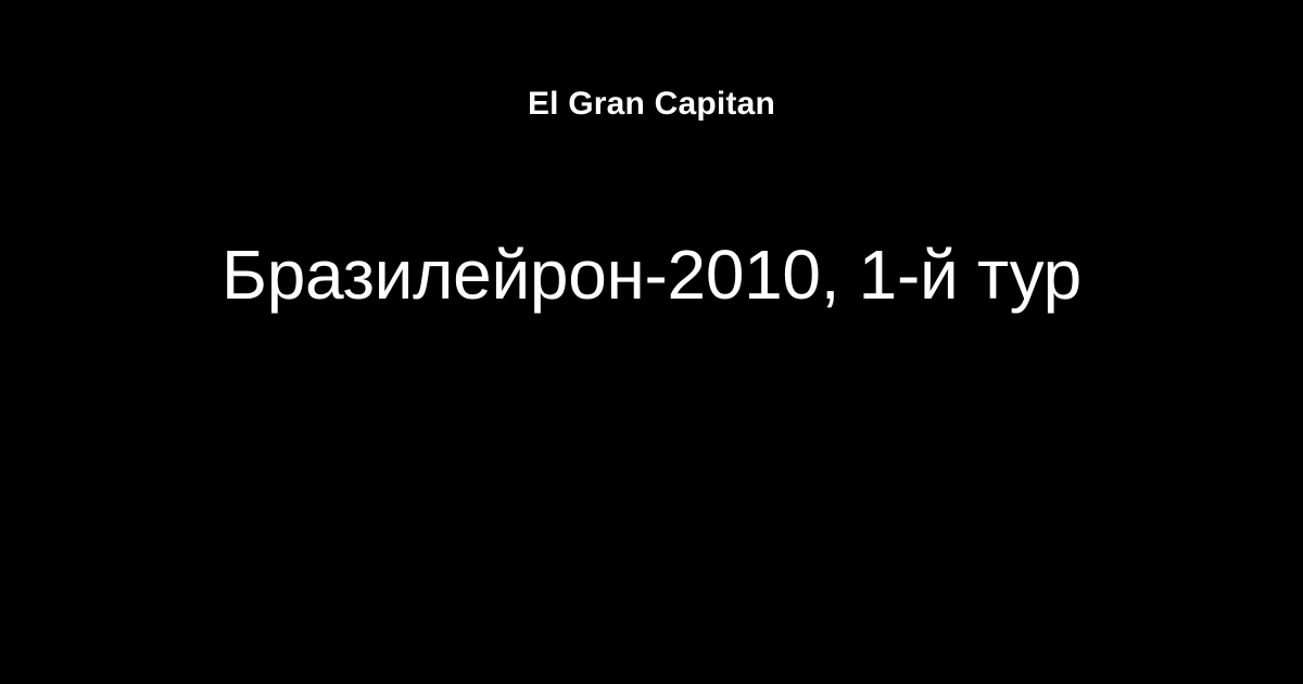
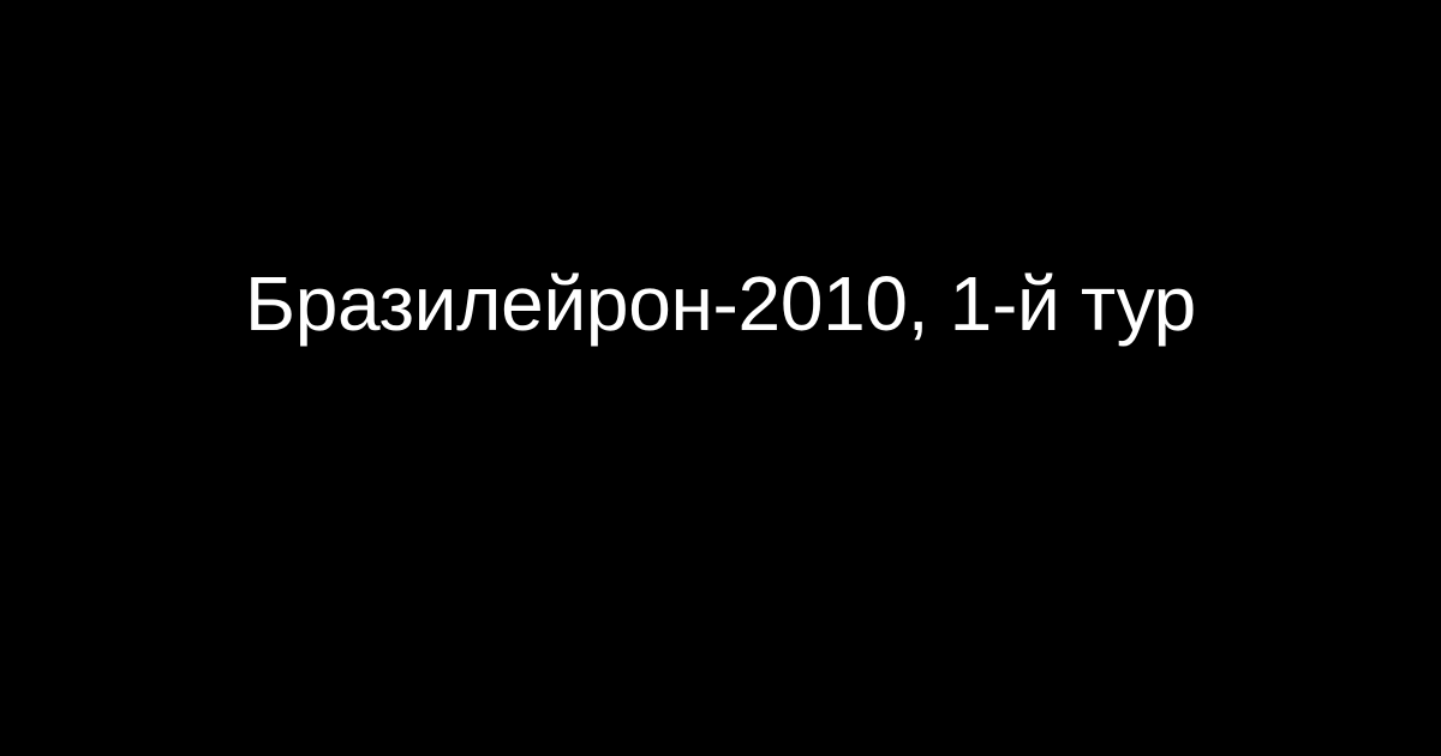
- El Gran Capitan
  Бразилейрон-2010, 1-й тур
